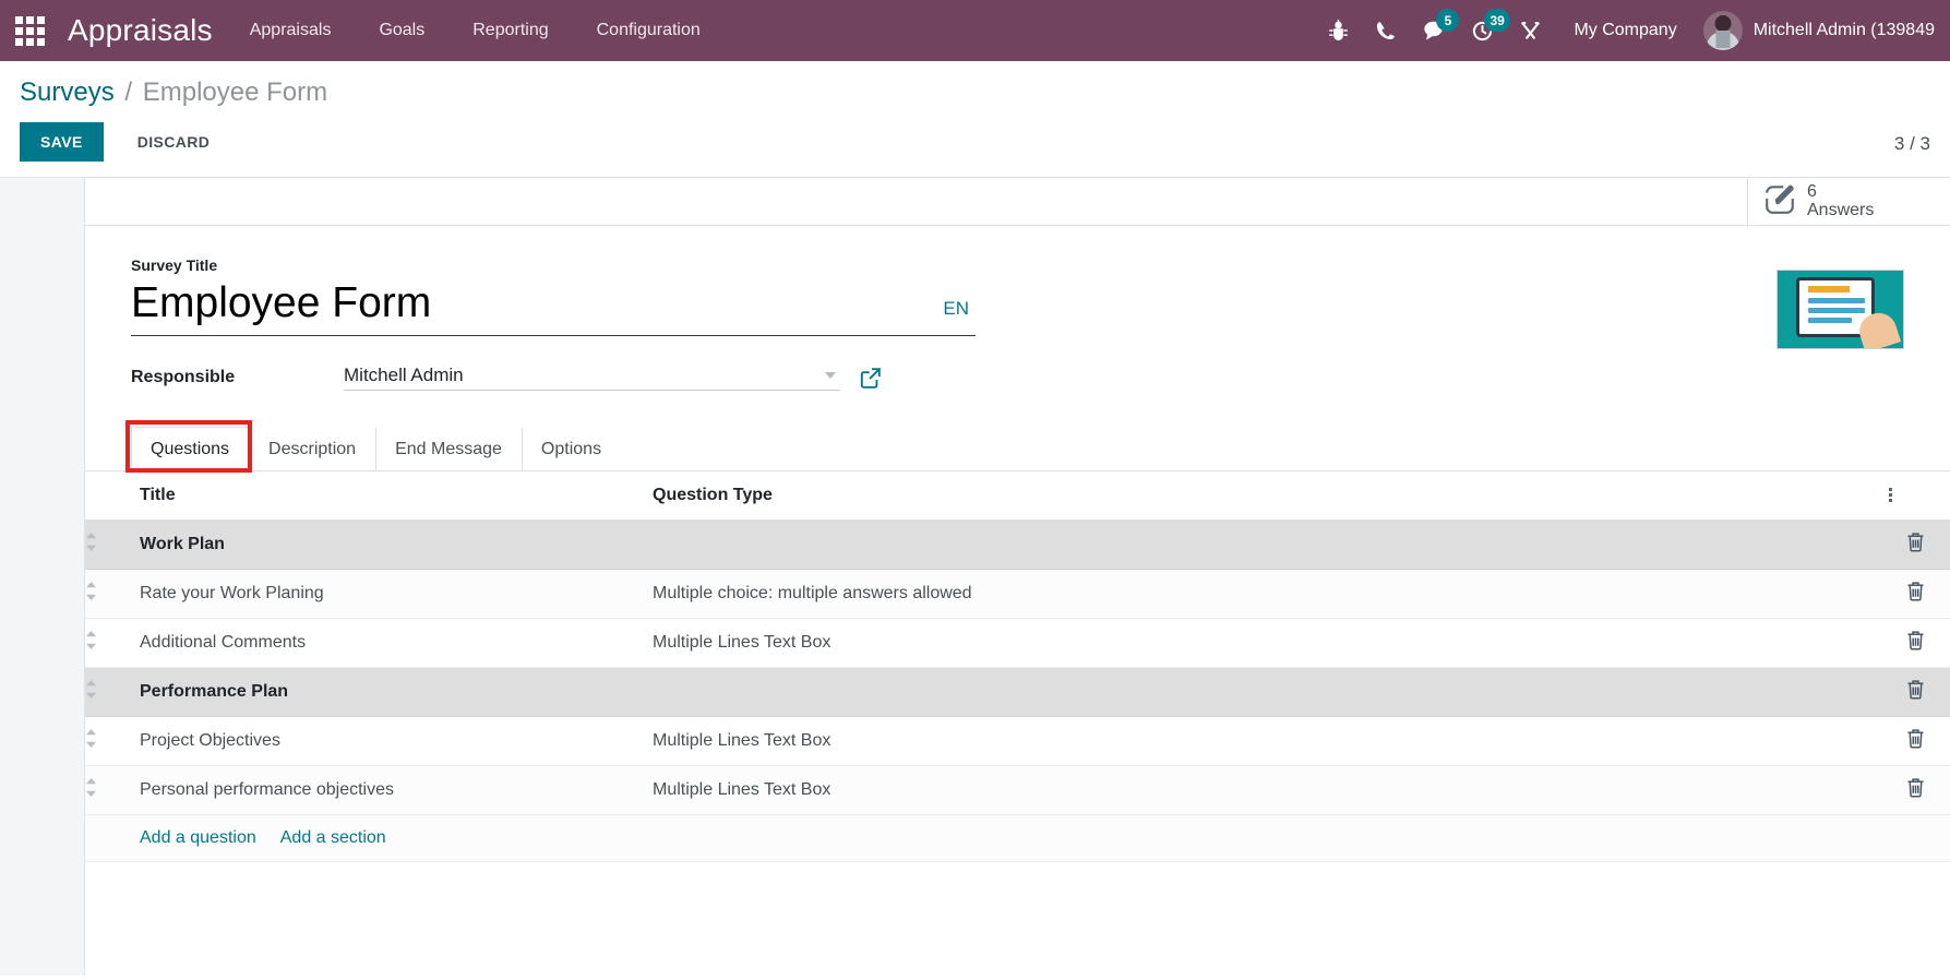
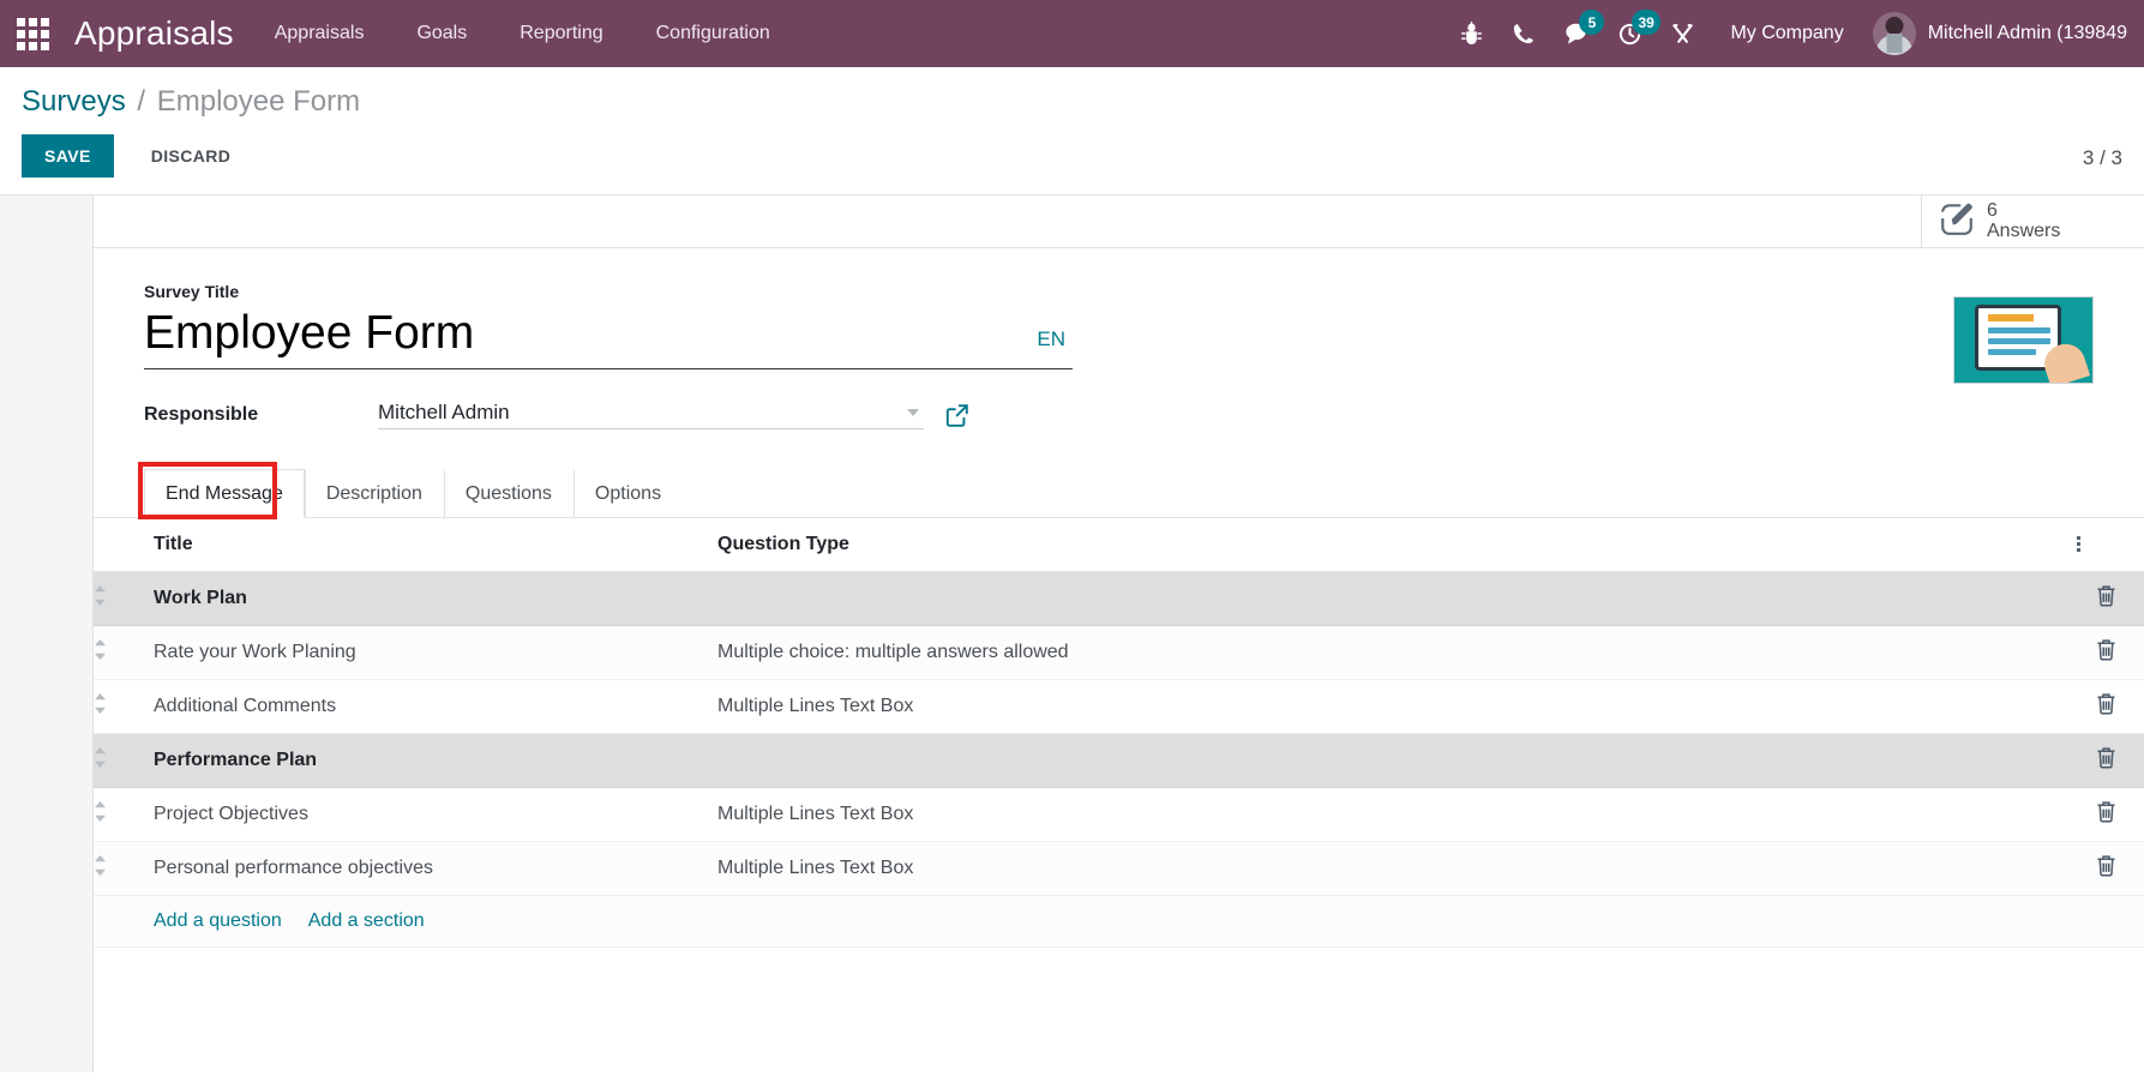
  Appraisals
  Appraisals
  Goals
  Reporting
  Configuration
  5
  39
  My Company
  Mitchell Admin (139849
  Surveys / Employee Form
  SAVE
  DISCARD
  3 / 3
  6
  Answers
  Survey Title
  Employee Form
  EN
  Responsible
  Mitchell Admin
- Questions
+ End Message
  Description
- End Message
+ Questions
  Options
  	Title	Question Type
  	Work Plan
  	Rate your Work Planing	Multiple choice: multiple answers allowed
  	Additional Comments	Multiple Lines Text Box
  	Performance Plan
  	Project Objectives	Multiple Lines Text Box
  	Personal performance objectives	Multiple Lines Text Box
  	Add a question Add a section
